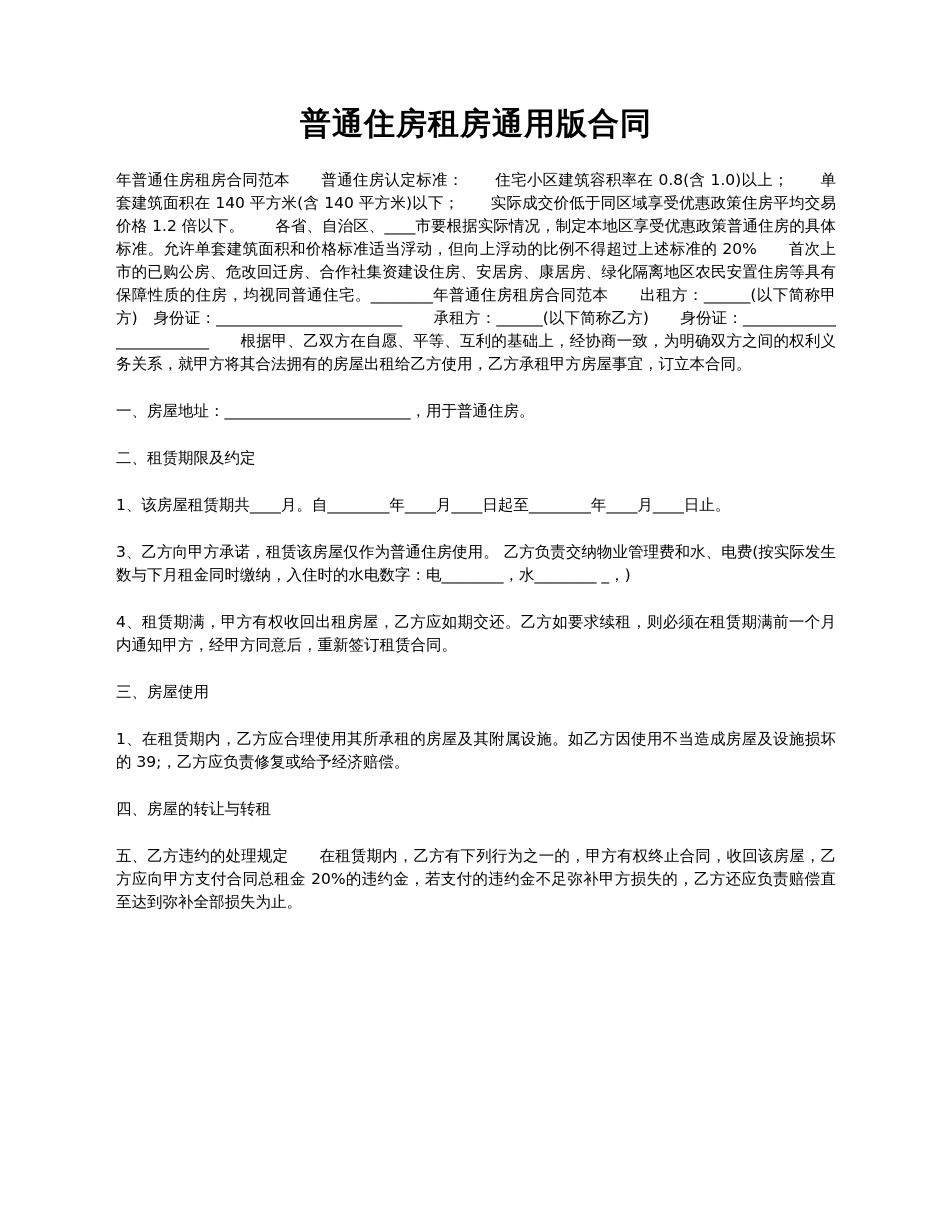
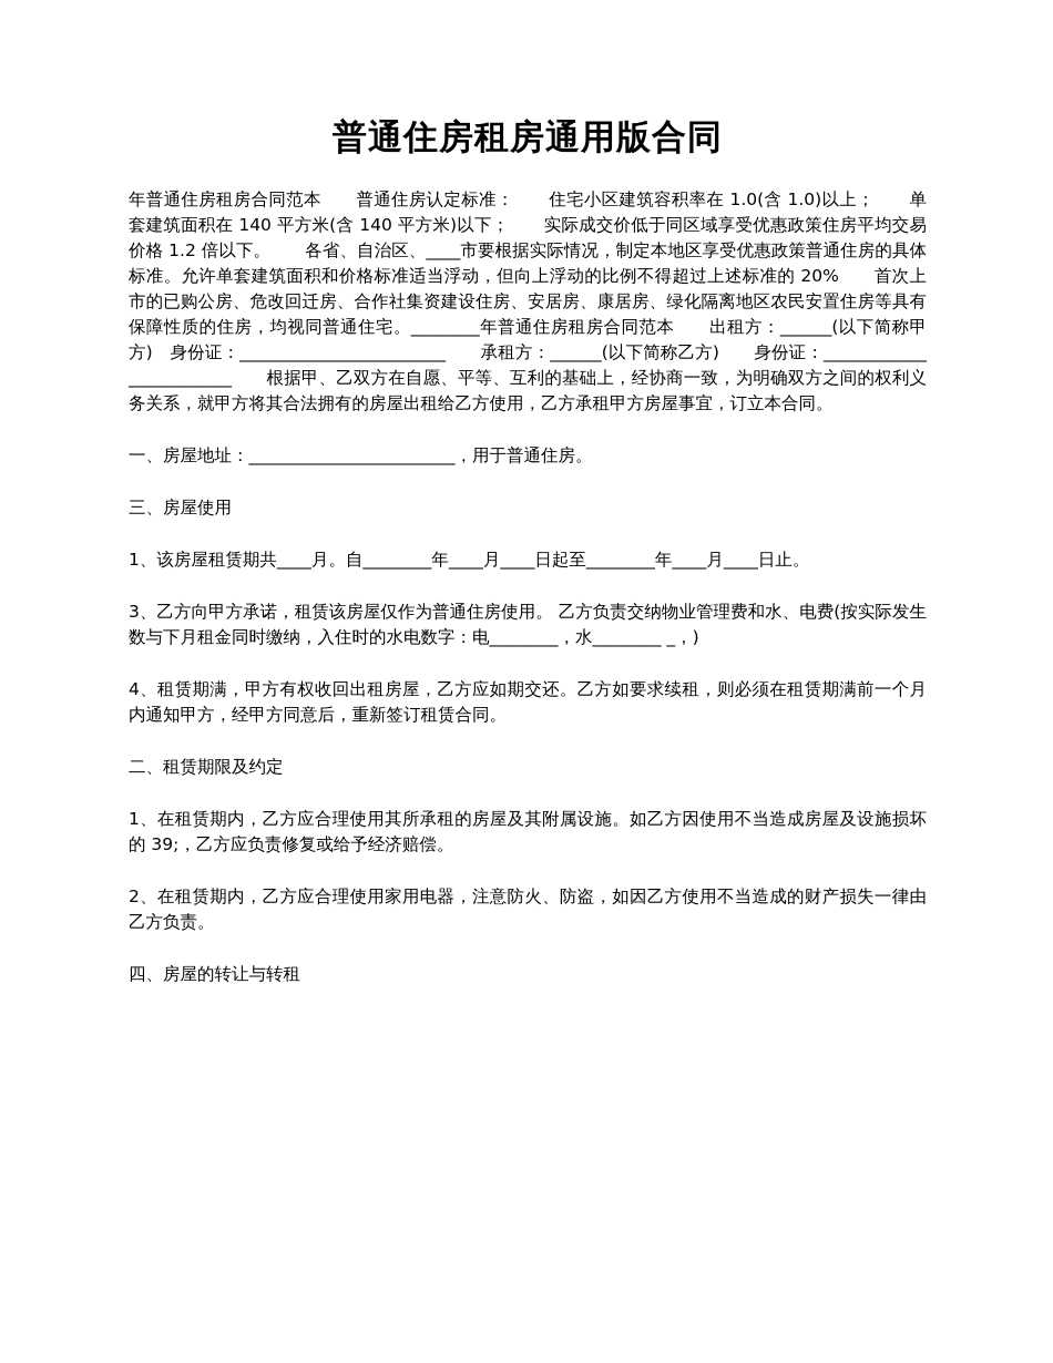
  普通住房租房通用版合同
- 年普通住房租房合同范本 普通住房认定标准： 住宅小区建筑容积率在 0.8(含 1.0)以上； 单套建筑面积在 140 平方米(含 140 平方米)以下； 实际成交价低于同区域享受优惠政策住房平均交易价格 1.2 倍以下。 各省、自治区、____市要根据实际情况，制定本地区享受优惠政策普通住房的具体标准。允许单套建筑面积和价格标准适当浮动，但向上浮动的比例不得超过上述标准的 20% 首次上市的已购公房、危改回迁房、合作社集资建设住房、安居房、康居房、绿化隔离地区农民安置住房等具有保障性质的住房，均视同普通住宅。________年普通住房租房合同范本 出租方：______(以下简称甲方) 身份证：________________________ 承租方：______(以下简称乙方) 身份证：________________________ 根据甲、乙双方在自愿、平等、互利的基础上，经协商一致，为明确双方之间的权利义务关系，就甲方将其合法拥有的房屋出租给乙方使用，乙方承租甲方房屋事宜，订立本合同。
+ 年普通住房租房合同范本 普通住房认定标准： 住宅小区建筑容积率在 1.0(含 1.0)以上； 单套建筑面积在 140 平方米(含 140 平方米)以下； 实际成交价低于同区域享受优惠政策住房平均交易价格 1.2 倍以下。 各省、自治区、____市要根据实际情况，制定本地区享受优惠政策普通住房的具体标准。允许单套建筑面积和价格标准适当浮动，但向上浮动的比例不得超过上述标准的 20% 首次上市的已购公房、危改回迁房、合作社集资建设住房、安居房、康居房、绿化隔离地区农民安置住房等具有保障性质的住房，均视同普通住宅。________年普通住房租房合同范本 出租方：______(以下简称甲方) 身份证：________________________ 承租方：______(以下简称乙方) 身份证：________________________ 根据甲、乙双方在自愿、平等、互利的基础上，经协商一致，为明确双方之间的权利义务关系，就甲方将其合法拥有的房屋出租给乙方使用，乙方承租甲方房屋事宜，订立本合同。
  一、房屋地址：________________________，用于普通住房。
- 二、租赁期限及约定
+ 三、房屋使用
  1、该房屋租赁期共____月。自________年____月____日起至________年____月____日止。
  3、乙方向甲方承诺，租赁该房屋仅作为普通住房使用。 乙方负责交纳物业管理费和水、电费(按实际发生数与下月租金同时缴纳，入住时的水电数字：电________，水________ _，)
  4、租赁期满，甲方有权收回出租房屋，乙方应如期交还。乙方如要求续租，则必须在租赁期满前一个月内通知甲方，经甲方同意后，重新签订租赁合同。
- 三、房屋使用
+ 二、租赁期限及约定
  1、在租赁期内，乙方应合理使用其所承租的房屋及其附属设施。如乙方因使用不当造成房屋及设施损坏的 39;，乙方应负责修复或给予经济赔偿。
+ 2、在租赁期内，乙方应合理使用家用电器，注意防火、防盗，如因乙方使用不当造成的财产损失一律由乙方负责。
  四、房屋的转让与转租
- 五、乙方违约的处理规定 在租赁期内，乙方有下列行为之一的，甲方有权终止合同，收回该房屋，乙方应向甲方支付合同总租金 20%的违约金，若支付的违约金不足弥补甲方损失的，乙方还应负责赔偿直至达到弥补全部损失为止。
